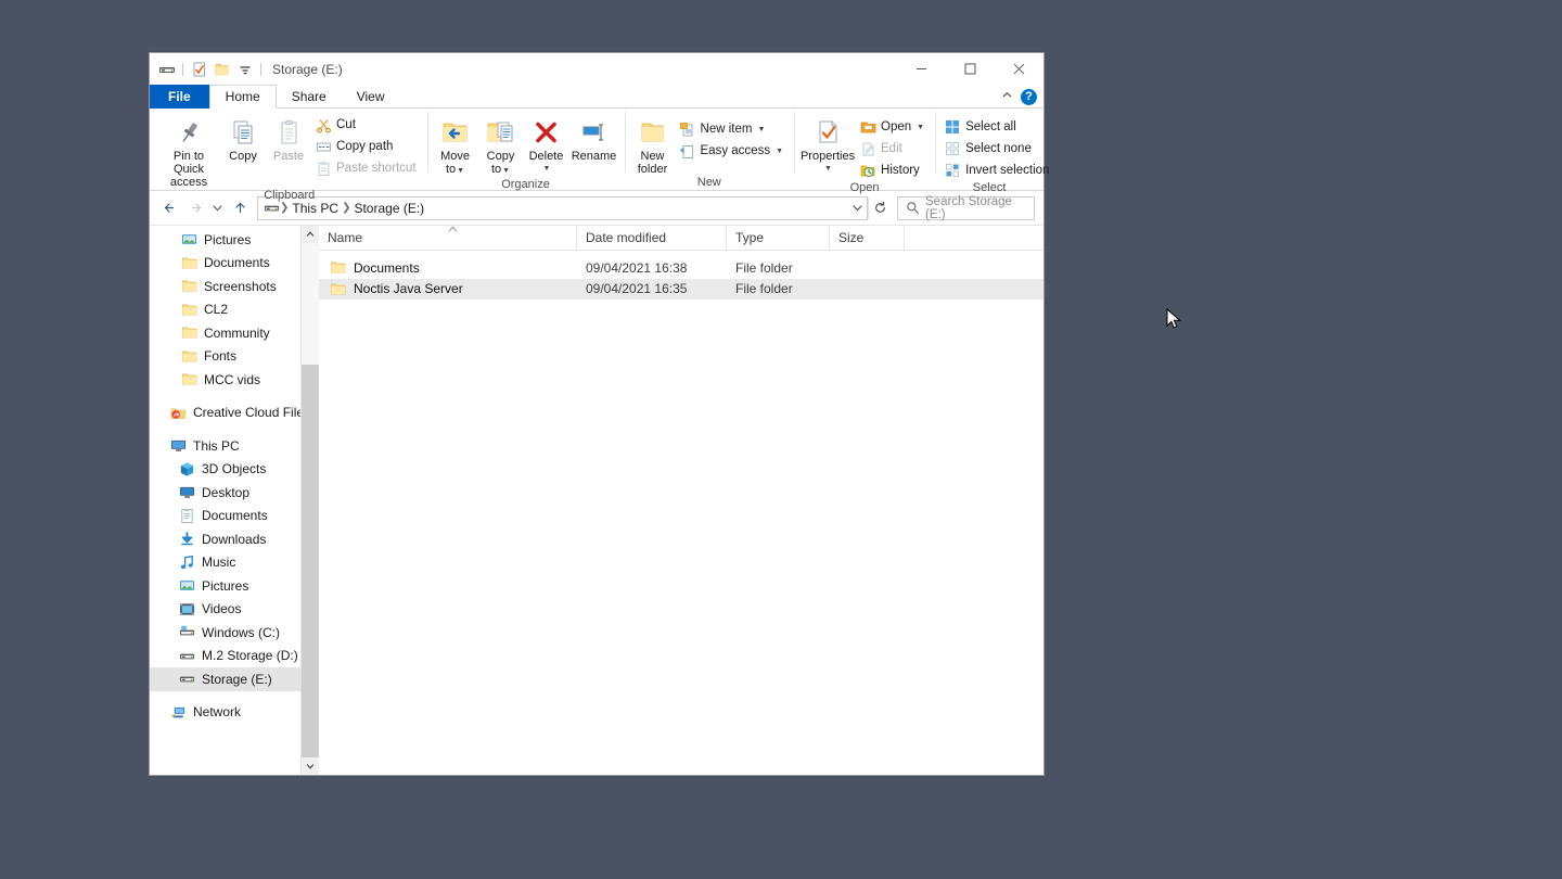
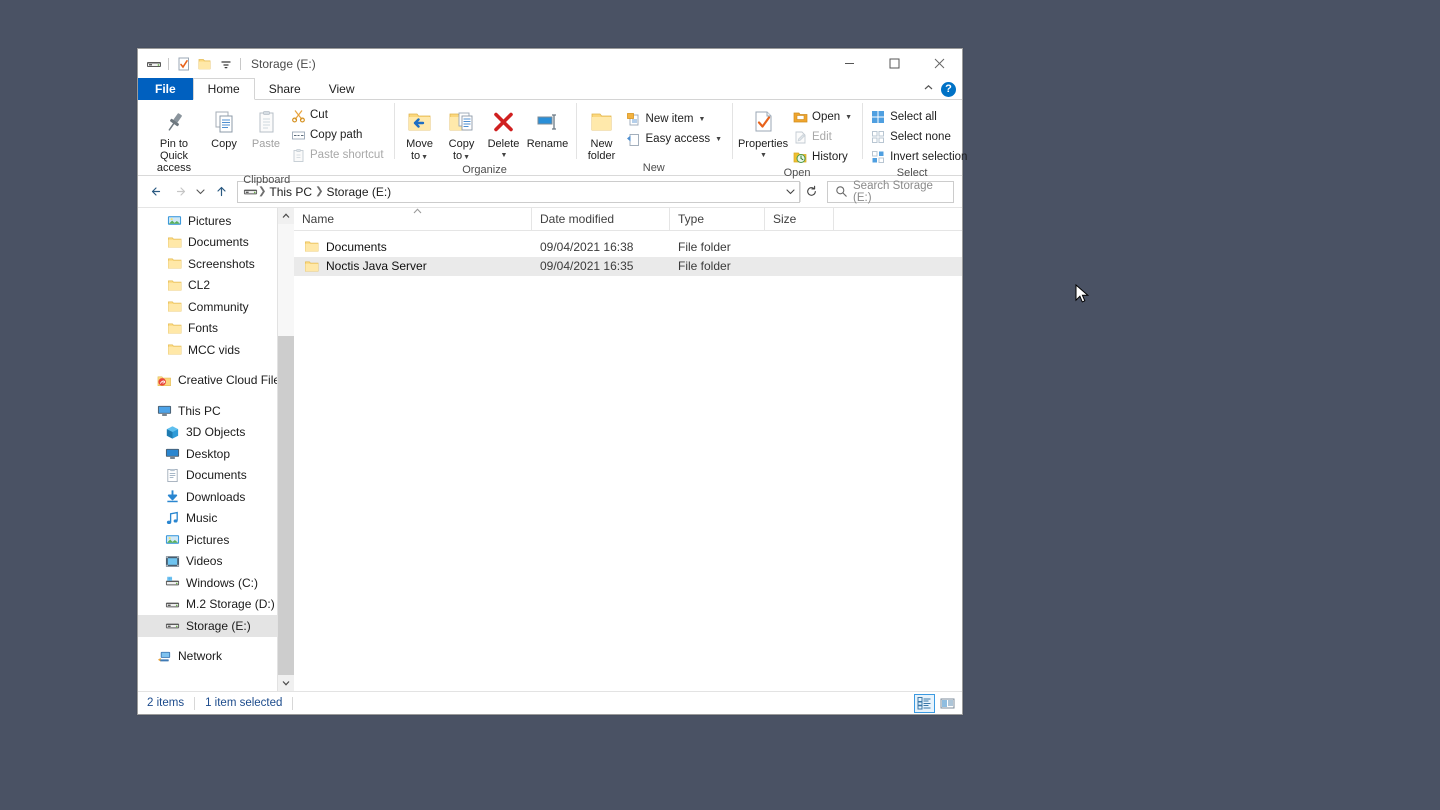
  Storage (E:)
  File
  Home
  Share
  View
  ?
  Pin to Quick
  access
  Copy
  Paste
  Cut
  Copy path
  Paste shortcut
  Clipboard
  Move
  Copy
  Delete
  Rename
  Organize
  New
  folder
  New item
  Easy access
  New
  Properties
  Open
  Edit
  History
  Open
  Select all
  Select none
  Invert selection
  Select
  ❯
  This PC
  ❯
  Storage (E:)
  Search Storage (E:)
  Pictures
  Documents
  Screenshots
  CL2
  Community
  Fonts
  MCC vids
  Creative Cloud Fil
  This PC
  3D Objects
  Desktop
  Documents
  Downloads
  Music
  Pictures
  Videos
  Windows (C:)
  M.2 Storage (D:)
  Storage (E:)
  Network
  Name
  Date modified
  Type
  Size
  Documents
  09/04/2021 16:38
  File folder
  Noctis Java Server
  09/04/2021 16:35
  File folder
+ 2 items
+ 1 item selected
